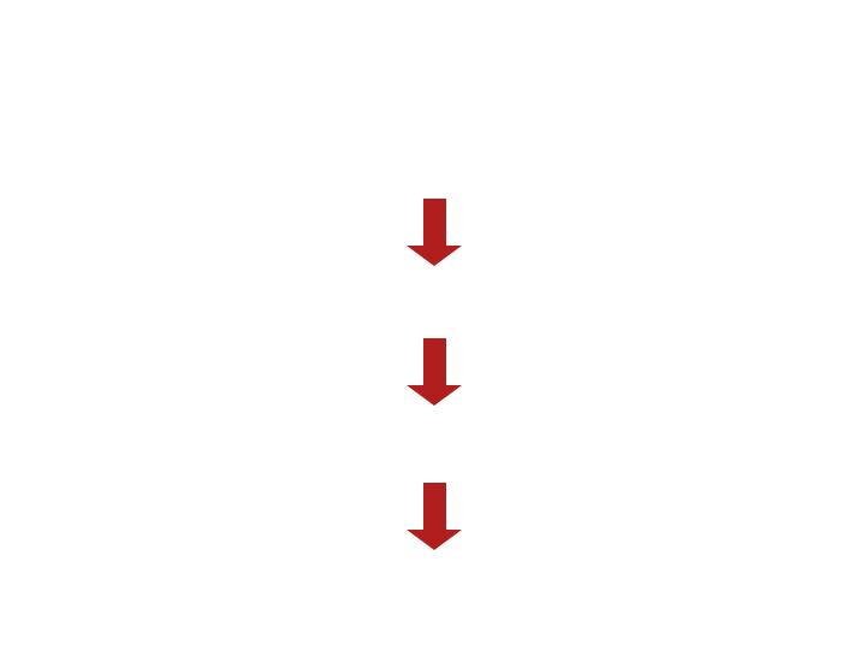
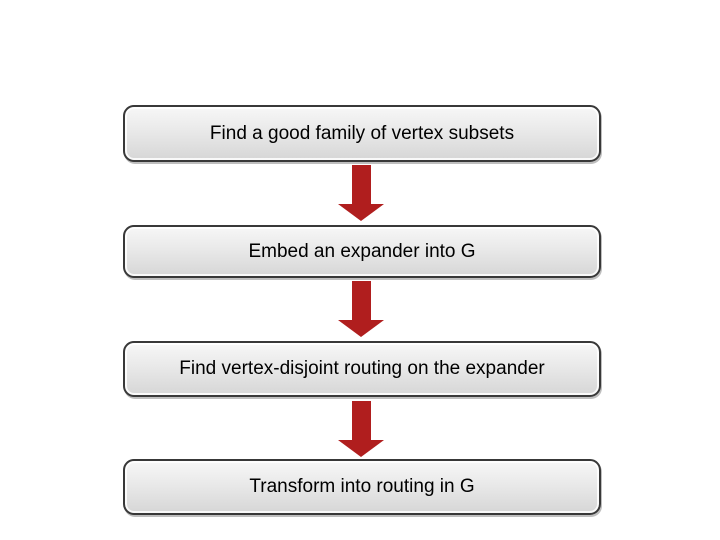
+ Find a good family of vertex subsets
+ Embed an expander into G
+ Find vertex-disjoint routing on the expander
+ Transform into routing in G
